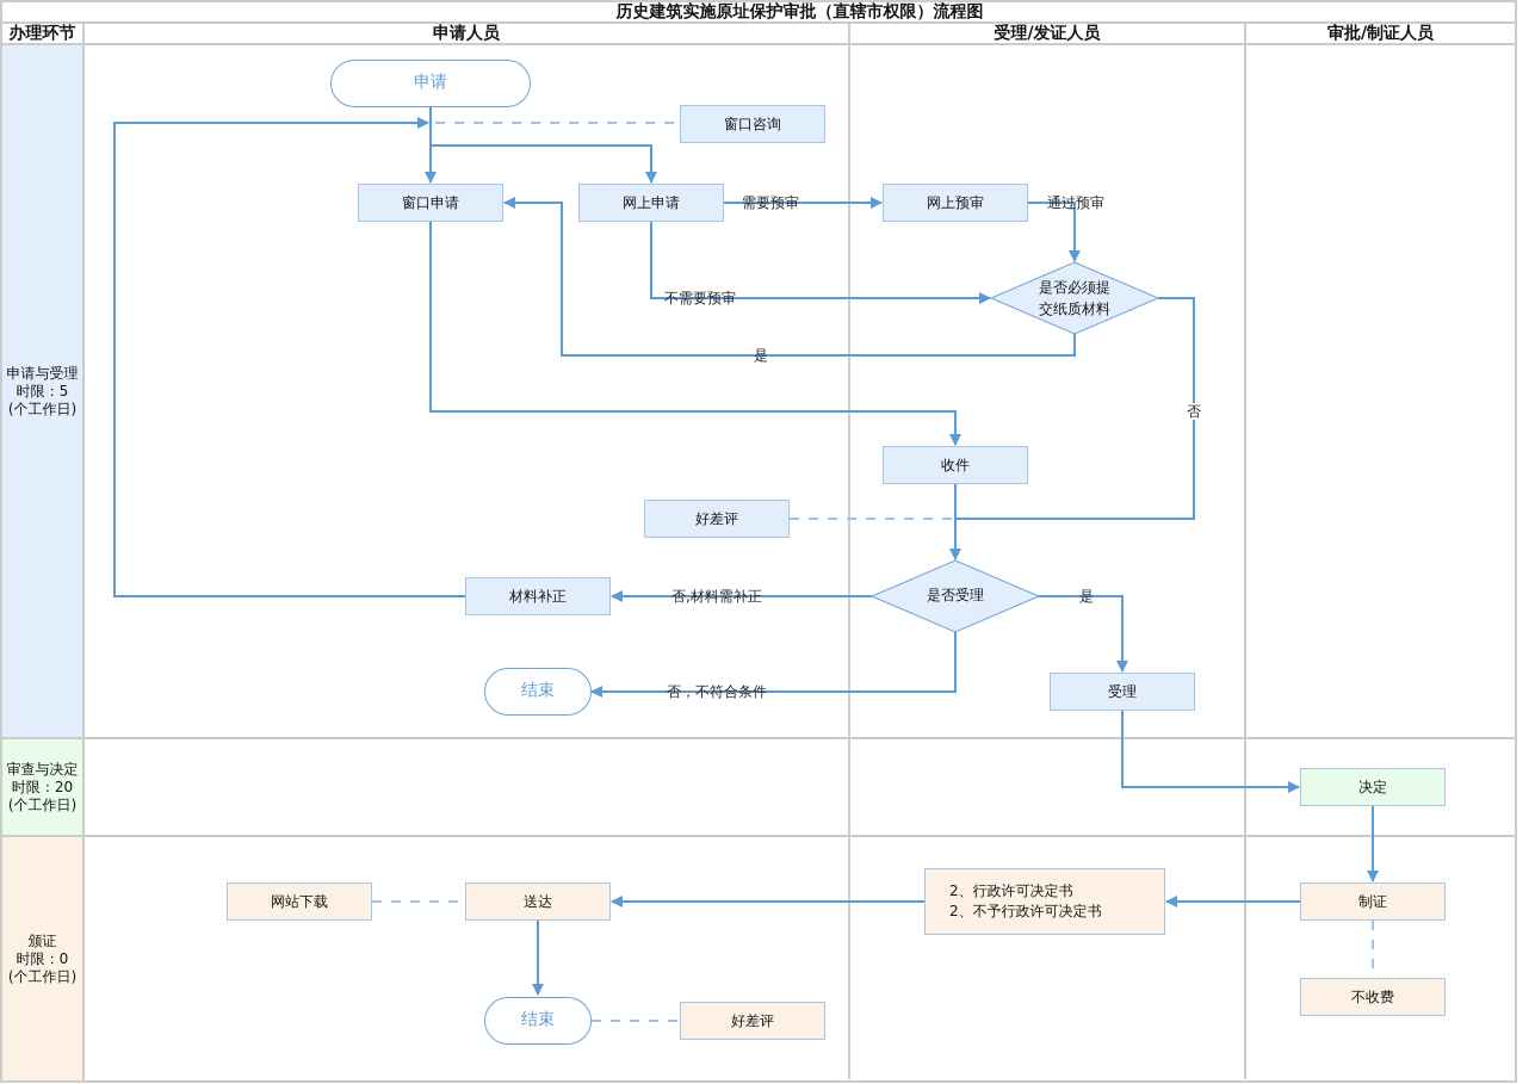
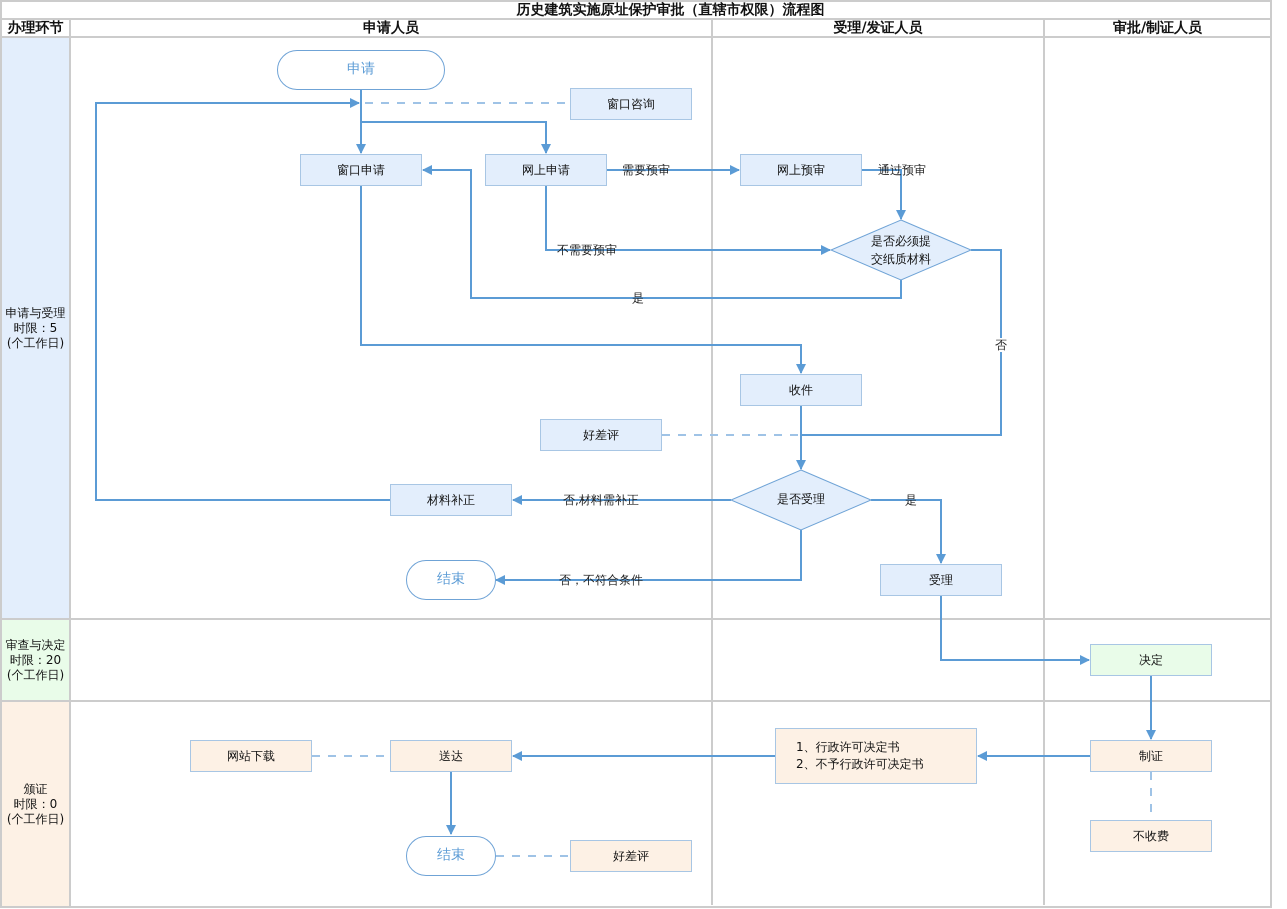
  历史建筑实施原址保护审批（直辖市权限）流程图
  办理环节
  申请人员
  受理/发证人员
  审批/制证人员
  申请与受理
  时限：5
  (个工作日)
  审查与决定
  时限：20
  (个工作日)
  颁证
  时限：0
  (个工作日)
  申请
  窗口咨询
  窗口申请
  网上申请
  网上预审
  是否必须提
  交纸质材料
  收件
  好差评
  是否受理
  材料补正
  结束
  受理
  决定
  制证
  不收费
- 2、行政许可决定书
+ 1、行政许可决定书
  2、不予行政许可决定书
  送达
  网站下载
  结束
  好差评
  需要预审
  通过预审
  不需要预审
  是
  否
  否,材料需补正
  是
  否，不符合条件
